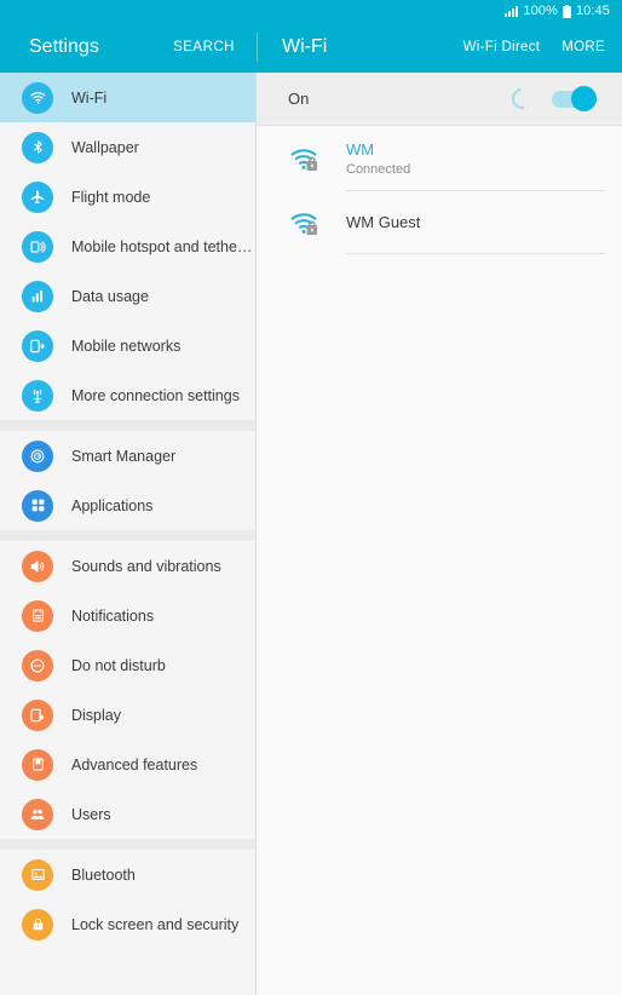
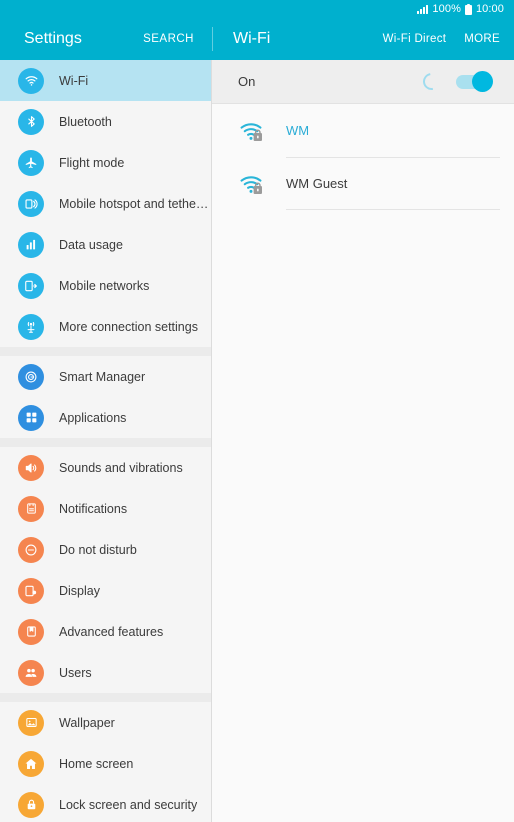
  100%
- 10:45
+ 10:00
  Settings
  SEARCH
  Wi-Fi
  Wi-Fi Direct
  MORE
  Wi-Fi
- Wallpaper
+ Bluetooth
  Flight mode
  Mobile hotspot and tetheri…
  Data usage
  Mobile networks
  More connection settings
  Smart Manager
  Applications
  Sounds and vibrations
  Notifications
  Do not disturb
  Display
  Advanced features
  Users
- Bluetooth
+ Wallpaper
+ Home screen
  Lock screen and security
  On
  WM
- Connected
  WM Guest
